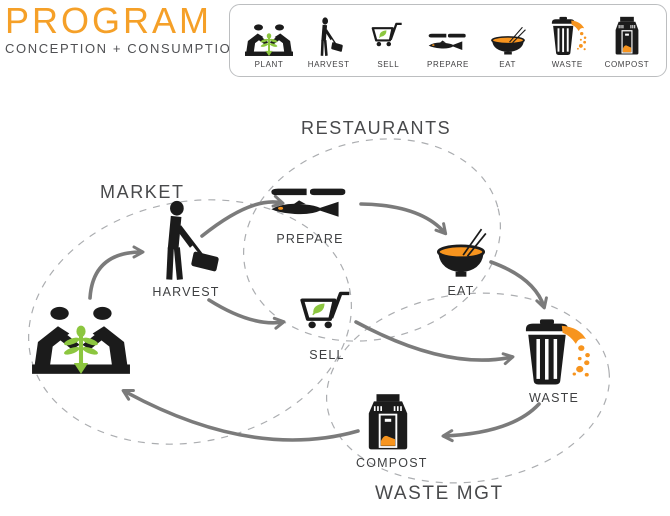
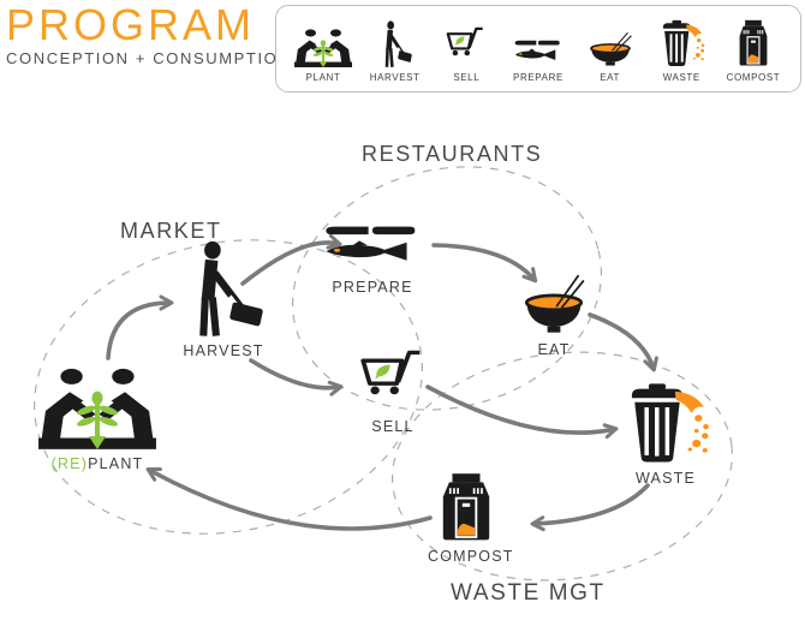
  PROGRAM
  CONCEPTION + CONSUMPTIO
  PLANT
  HARVEST
  SELL
  PREPARE
  EAT
  WASTE
  COMPOST
  MARKET
  RESTAURANTS
  WASTE MGT
+ (RE)PLANT
  HARVEST
  PREPARE
  SELL
  EAT
  WASTE
  COMPOST
